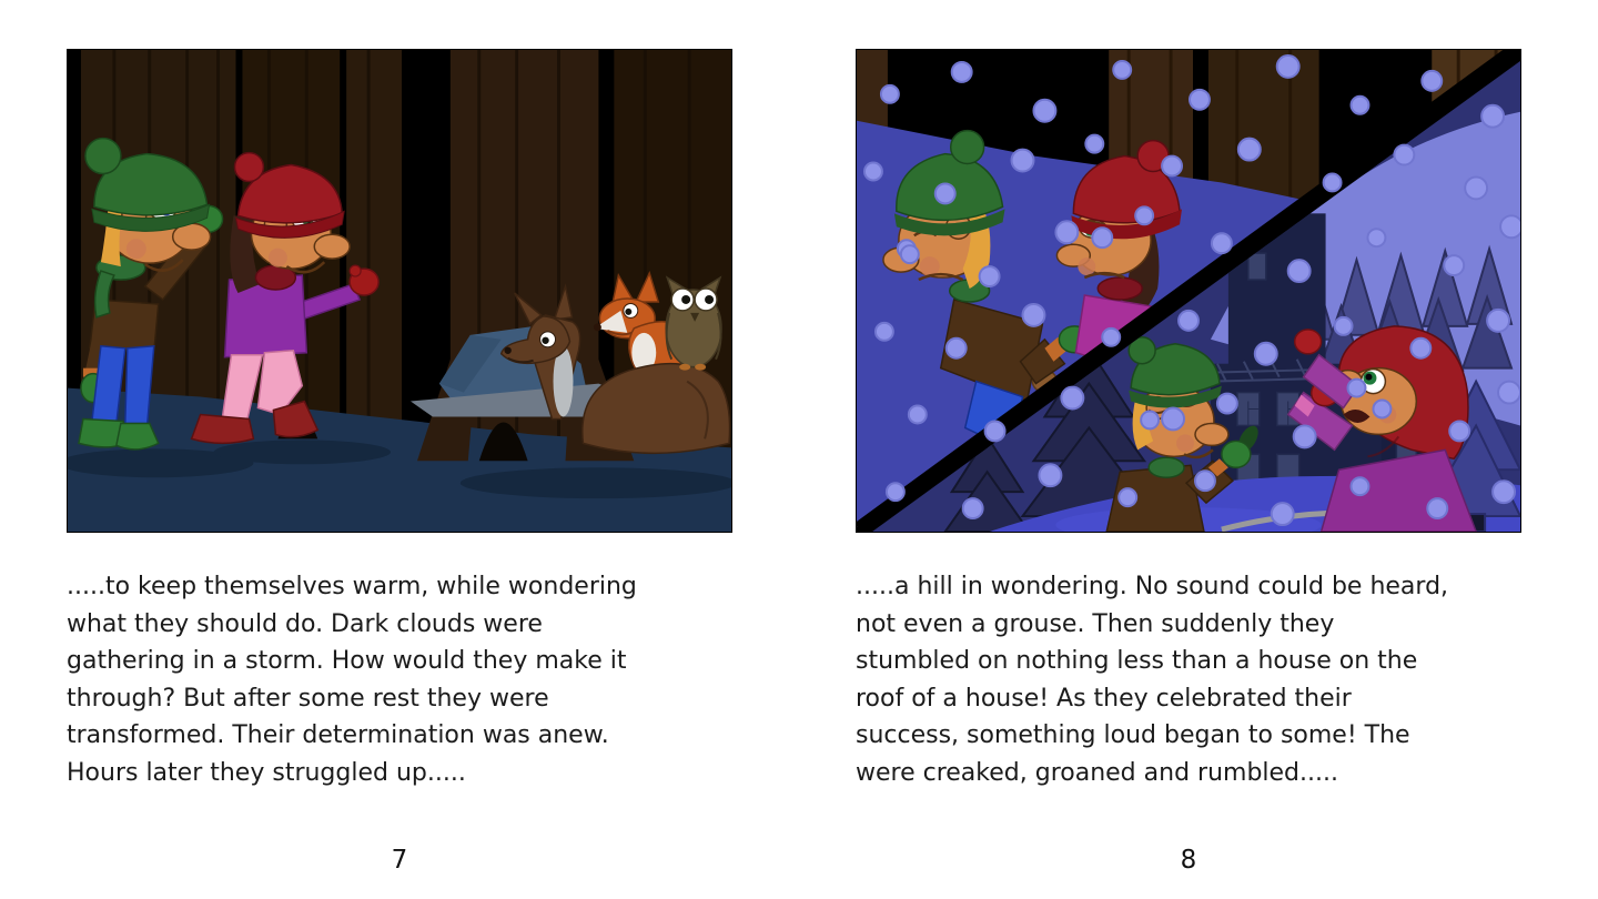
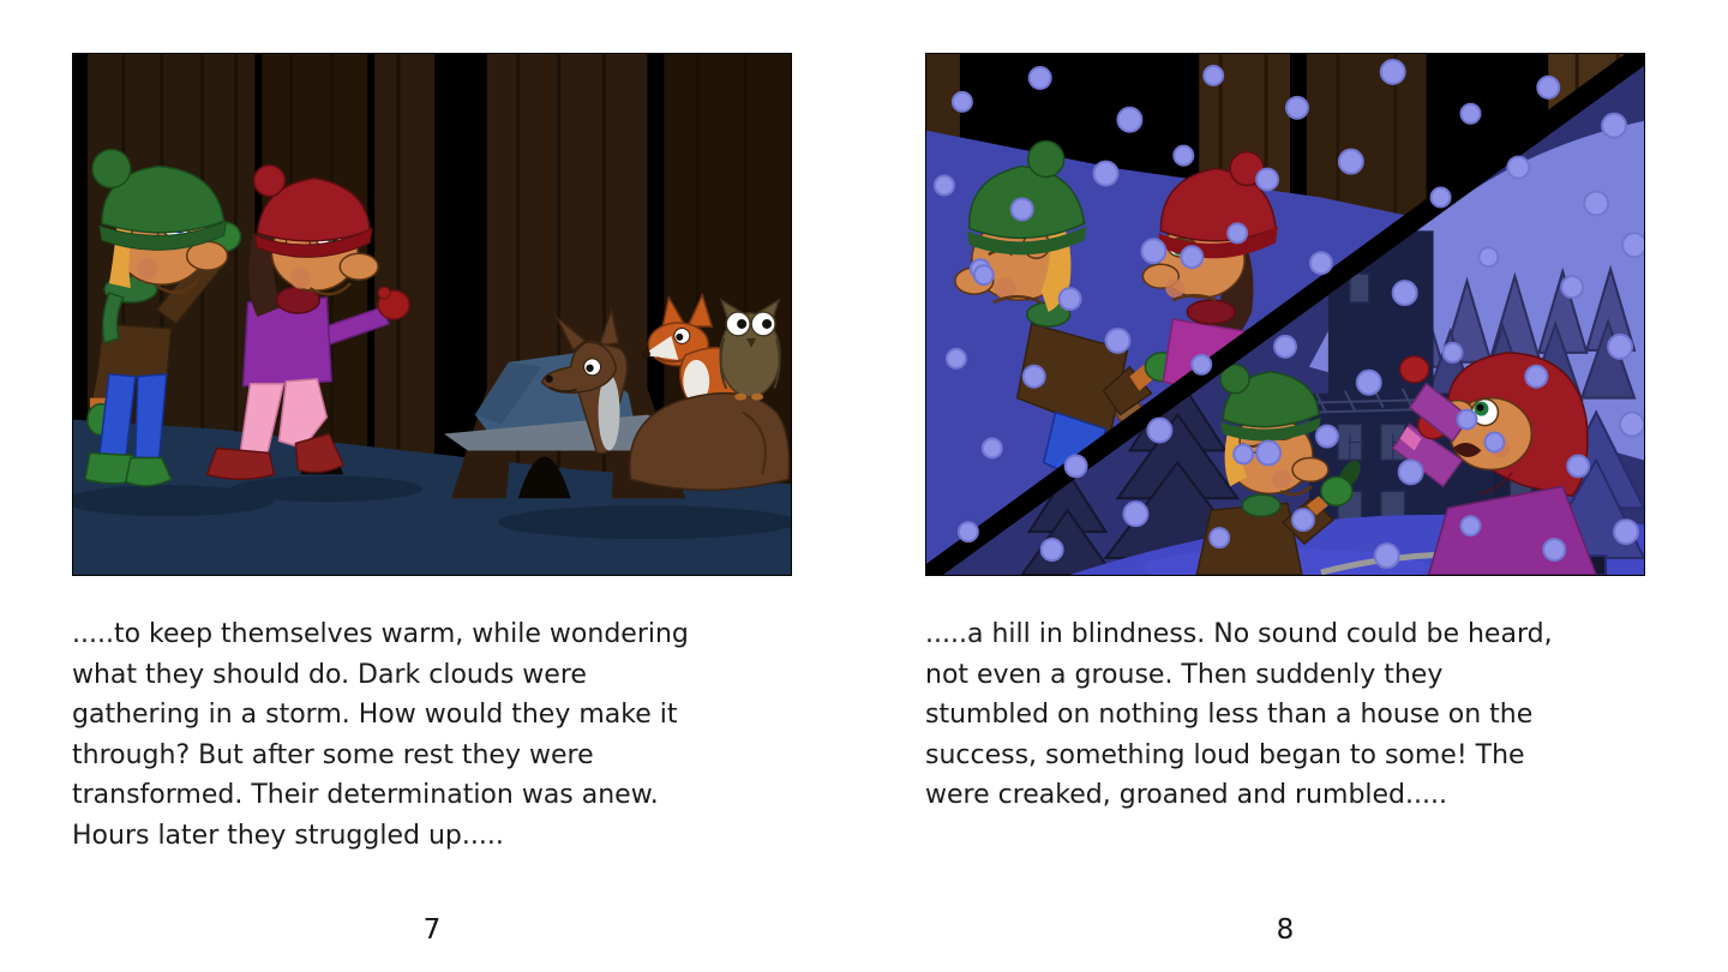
  .....to keep themselves warm, while wondering
  what they should do. Dark clouds were
  gathering in a storm. How would they make it
  through? But after some rest they were
  transformed. Their determination was anew.
  Hours later they struggled up.....
  7
- .....a hill in wondering. No sound could be heard,
+ .....a hill in blindness. No sound could be heard,
  not even a grouse. Then suddenly they
  stumbled on nothing less than a house on the
- roof of a house! As they celebrated their
  success, something loud began to some! The
  were creaked, groaned and rumbled.....
  8
